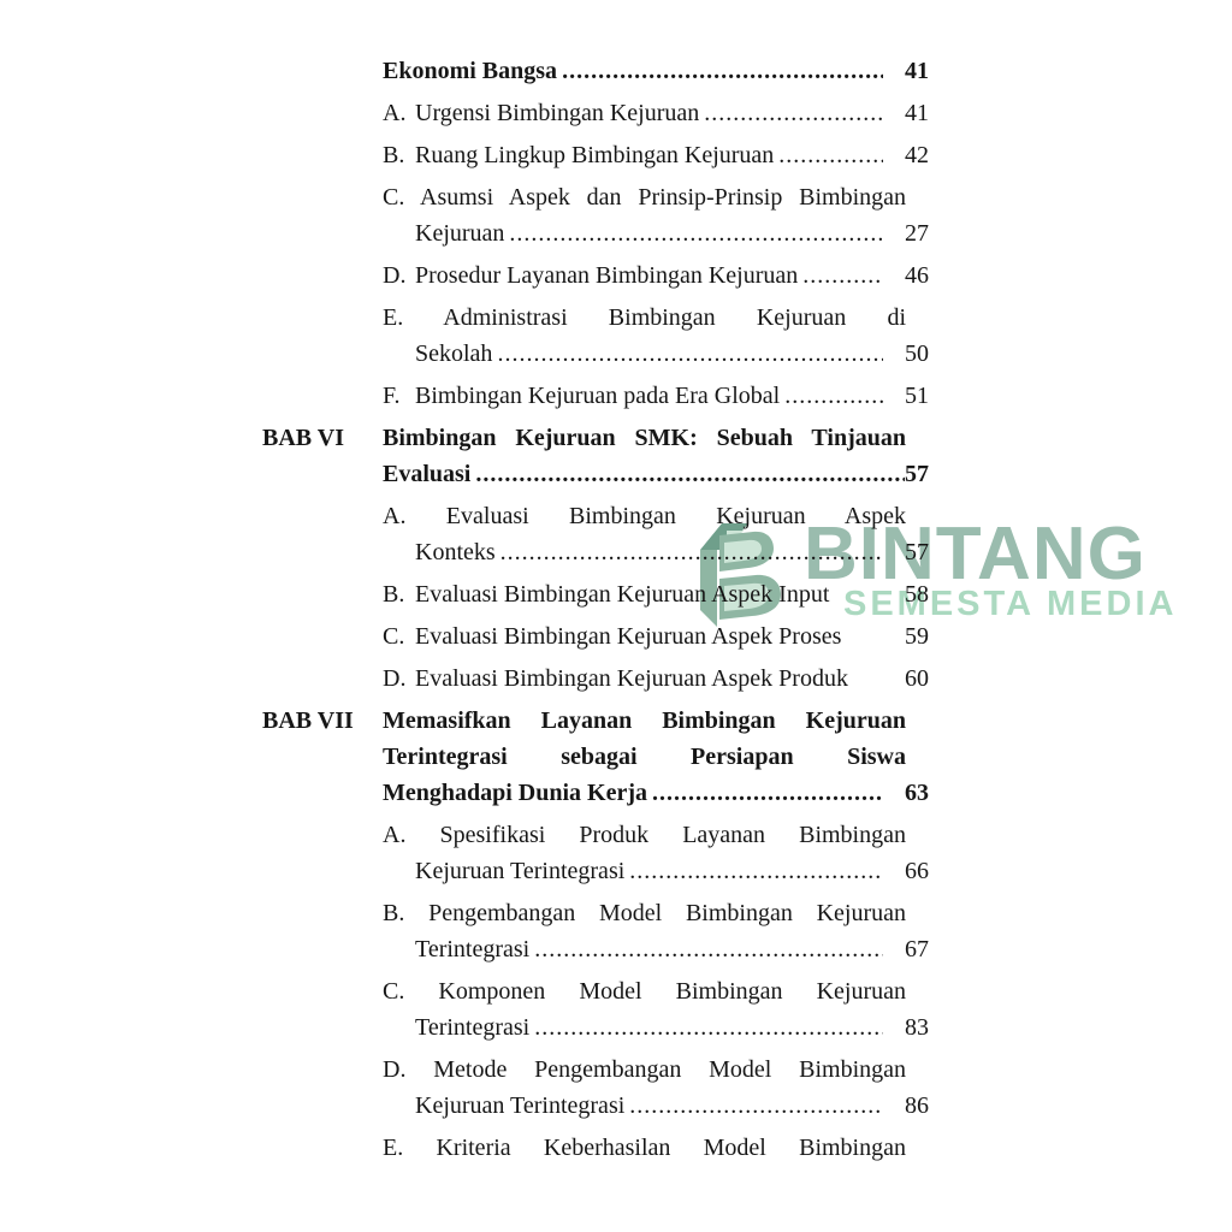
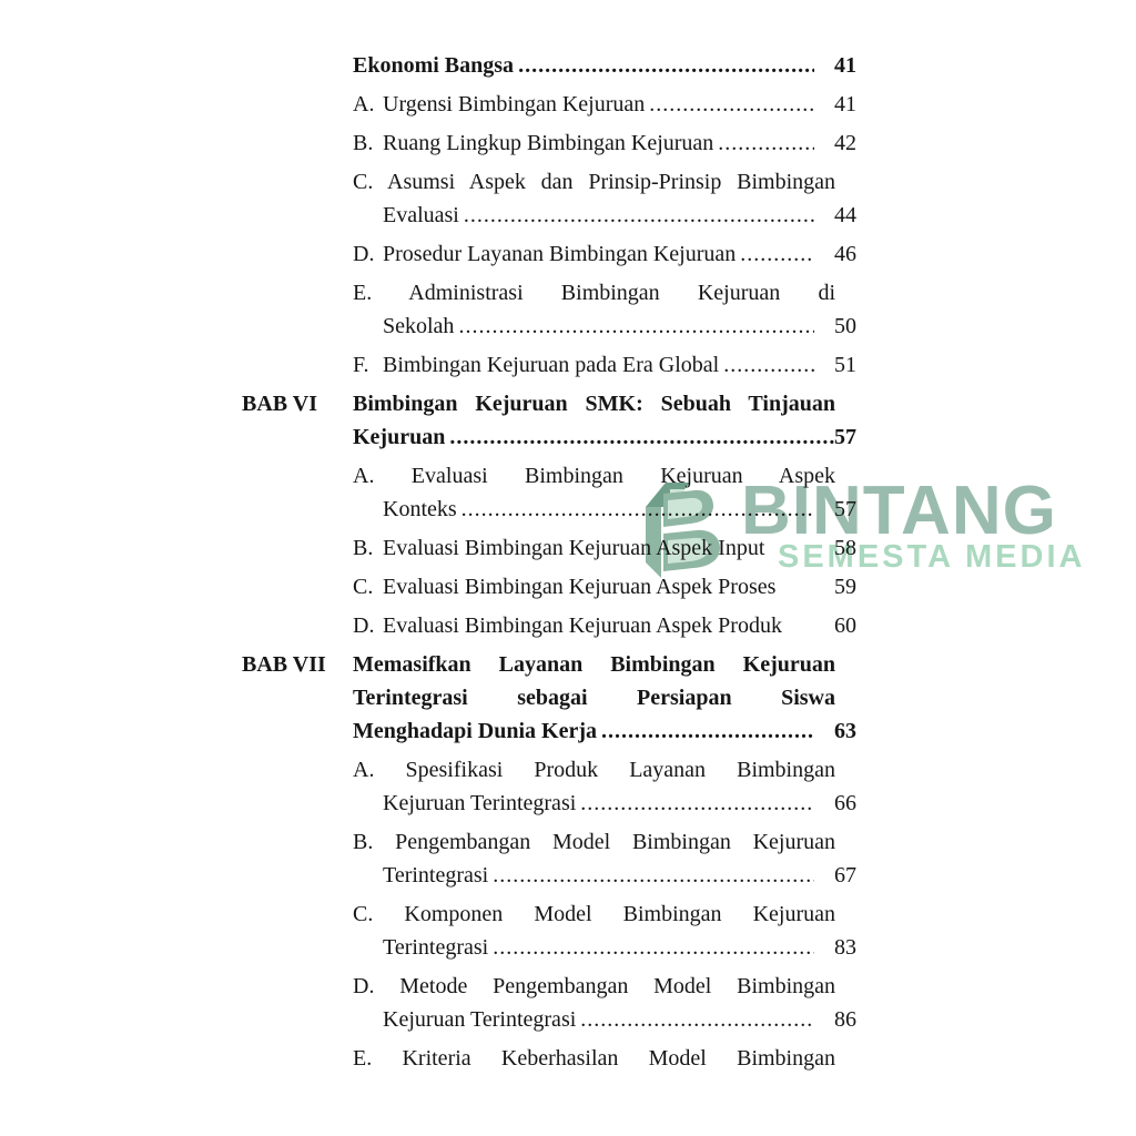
  BINTANG
  SEMESTA MEDIA
  Ekonomi Bangsa
  41
  A.
  Urgensi Bimbingan Kejuruan
  41
  B.
  Ruang Lingkup Bimbingan Kejuruan
  42
  C. Asumsi Aspek dan Prinsip-Prinsip Bimbingan
- Kejuruan
+ Evaluasi
- 27
+ 44
  D.
  Prosedur Layanan Bimbingan Kejuruan
  46
  E. Administrasi Bimbingan Kejuruan di
  Sekolah
  50
  F.
  Bimbingan Kejuruan pada Era Global
  51
  BAB VI
  Bimbingan Kejuruan SMK: Sebuah Tinjauan
- Evaluasi
+ Kejuruan
  57
  A. Evaluasi Bimbingan Kejuruan Aspek
  Konteks
  57
  B.
  Evaluasi Bimbingan Kejuruan Aspek Input
  58
  C.
  Evaluasi Bimbingan Kejuruan Aspek Proses
  59
  D.
  Evaluasi Bimbingan Kejuruan Aspek Produk
  60
  BAB VII
  Memasifkan Layanan Bimbingan Kejuruan
  Terintegrasi sebagai Persiapan Siswa
  Menghadapi Dunia Kerja
  63
  A. Spesifikasi Produk Layanan Bimbingan
  Kejuruan Terintegrasi
  66
  B. Pengembangan Model Bimbingan Kejuruan
  Terintegrasi
  67
  C. Komponen Model Bimbingan Kejuruan
  Terintegrasi
  83
  D. Metode Pengembangan Model Bimbingan
  Kejuruan Terintegrasi
  86
  E. Kriteria Keberhasilan Model Bimbingan
